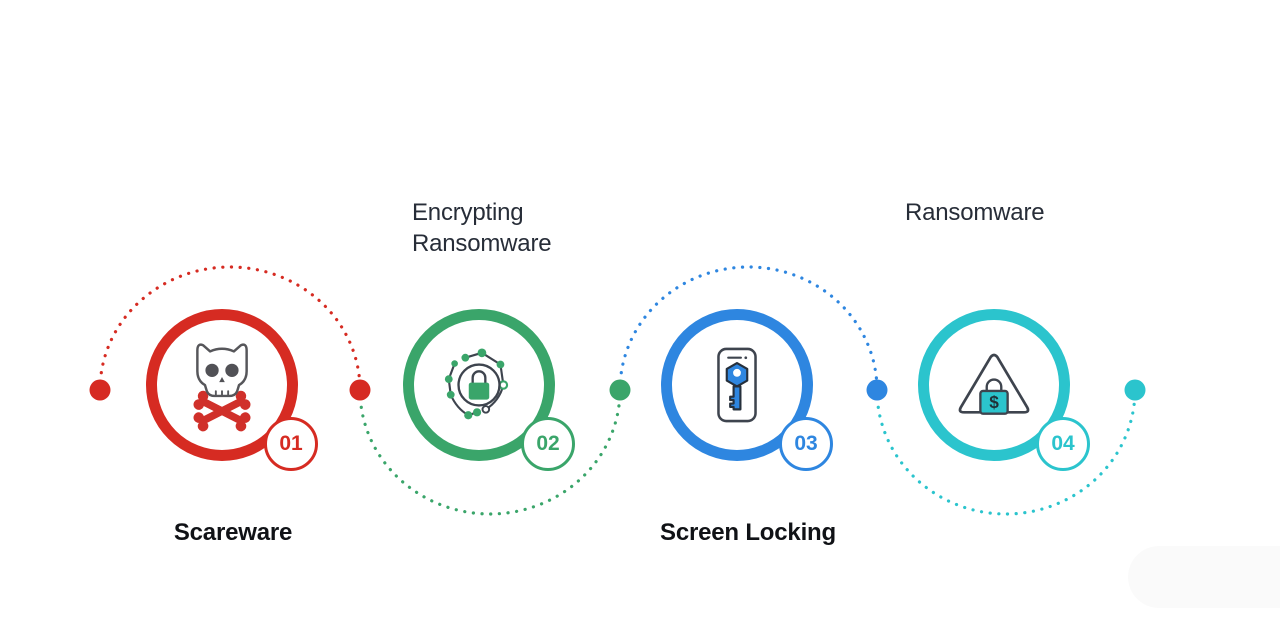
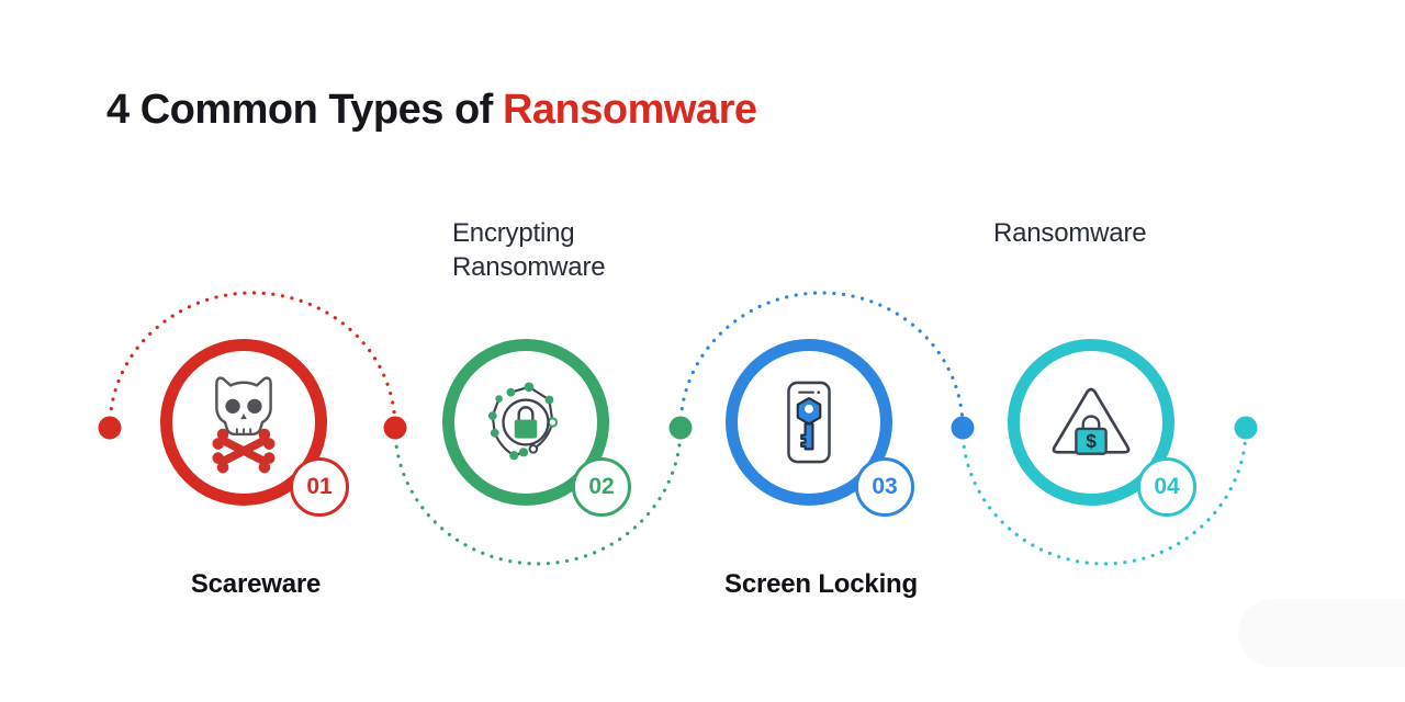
+ 4 Common Types of Ransomware
  01
  Scareware
  02
  Encrypting
  Ransomware
  03
  Screen Locking
  $
  04
  Ransomware
